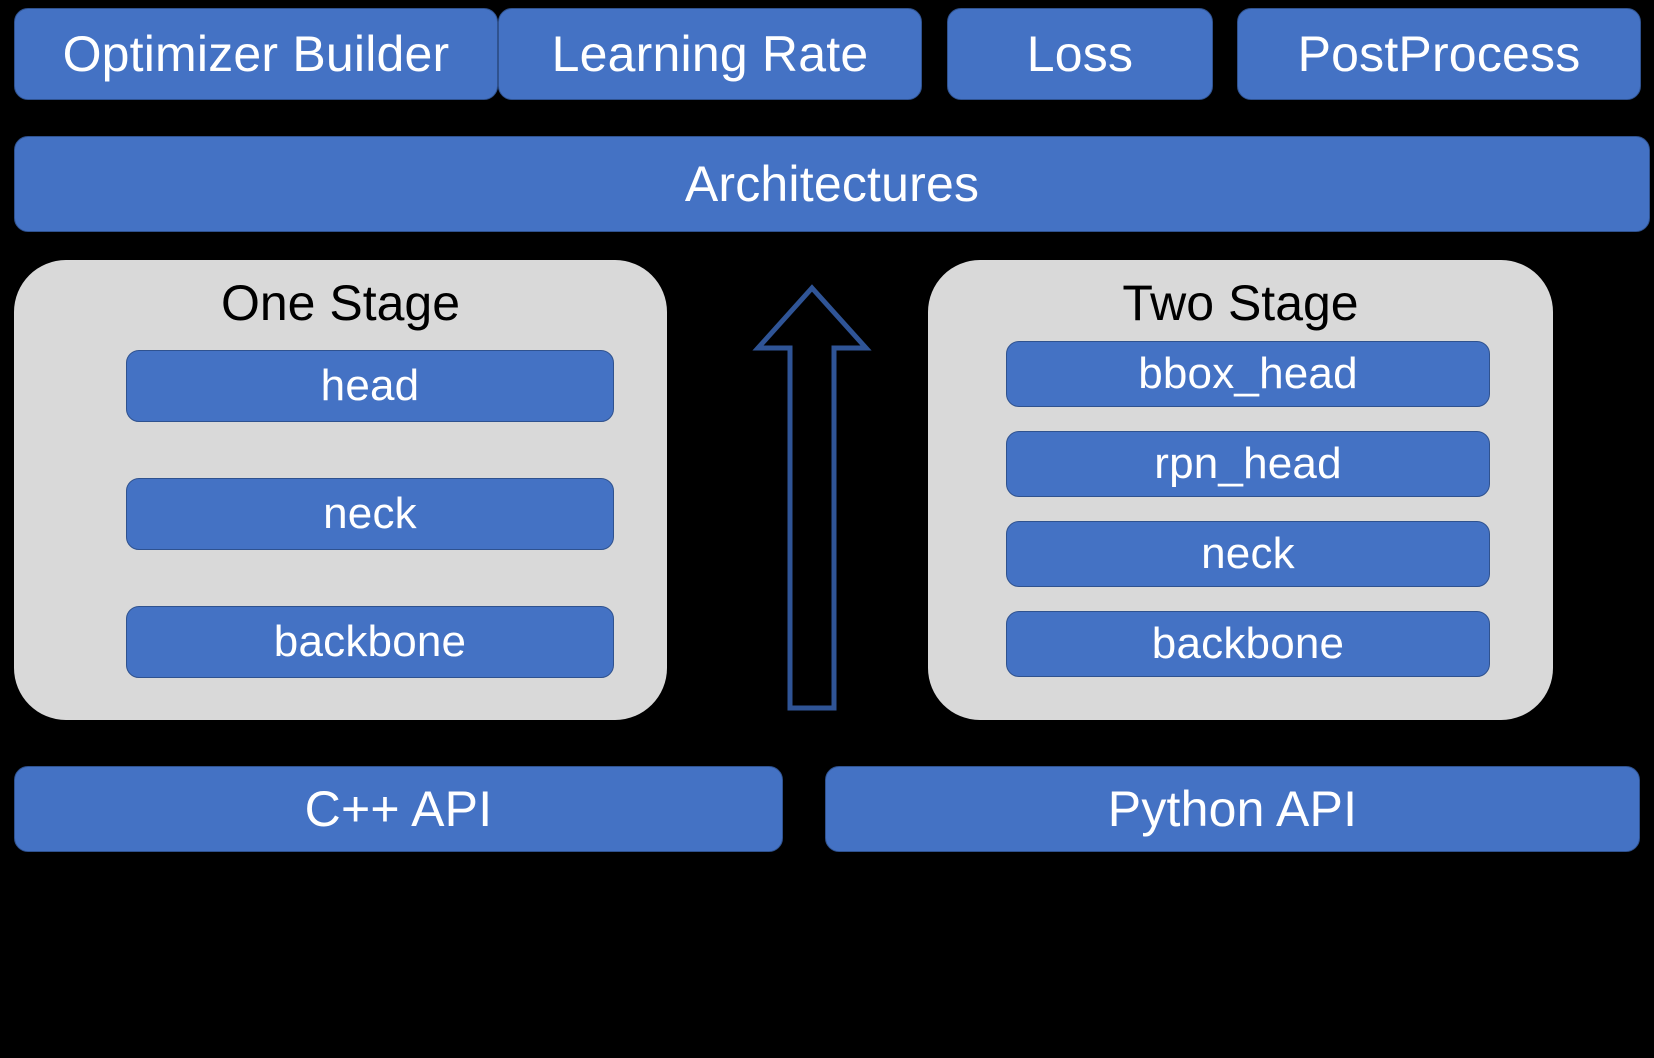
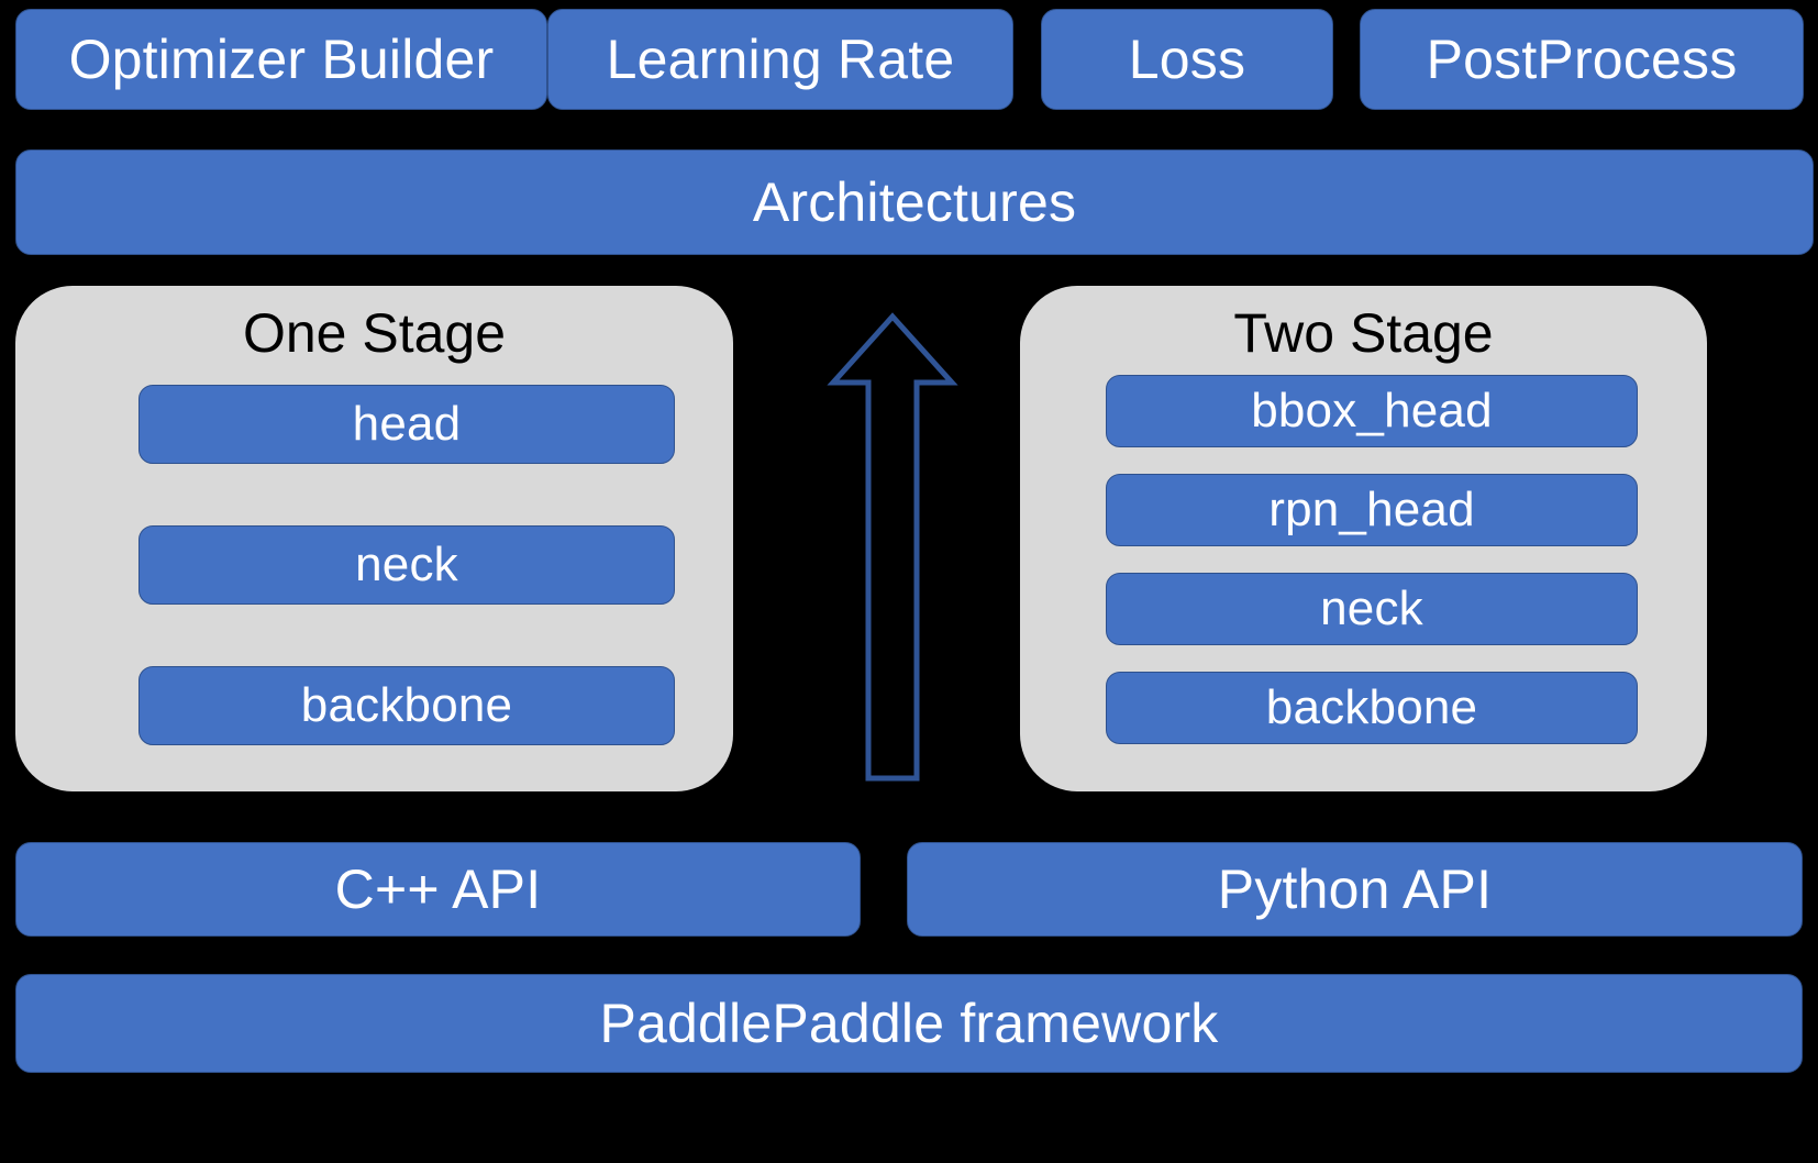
  Optimizer Builder
  Learning Rate
  Loss
  PostProcess
  Architectures
  One Stage
  head
  neck
  backbone
  Two Stage
  bbox_head
  rpn_head
  neck
  backbone
  C++ API
  Python API
+ PaddlePaddle framework
